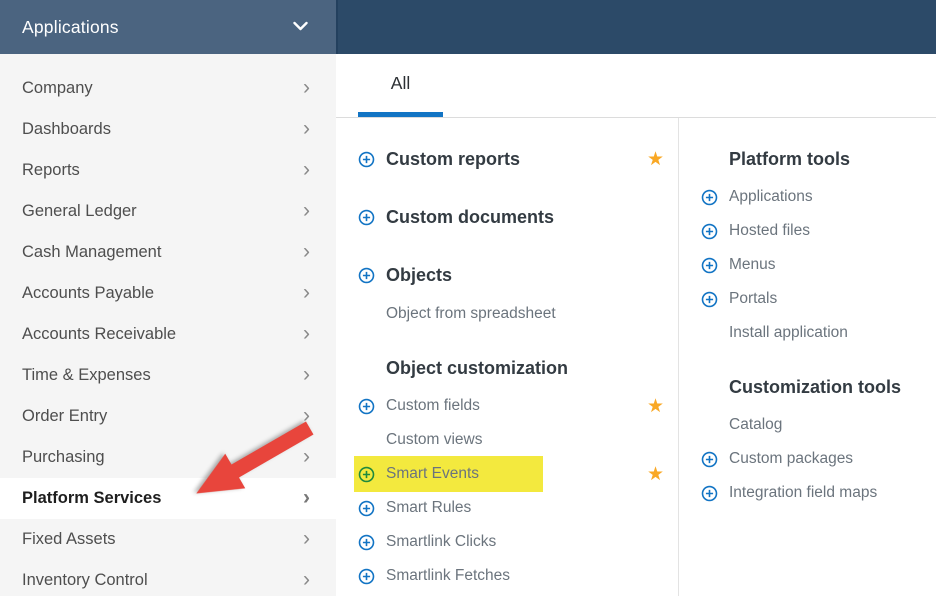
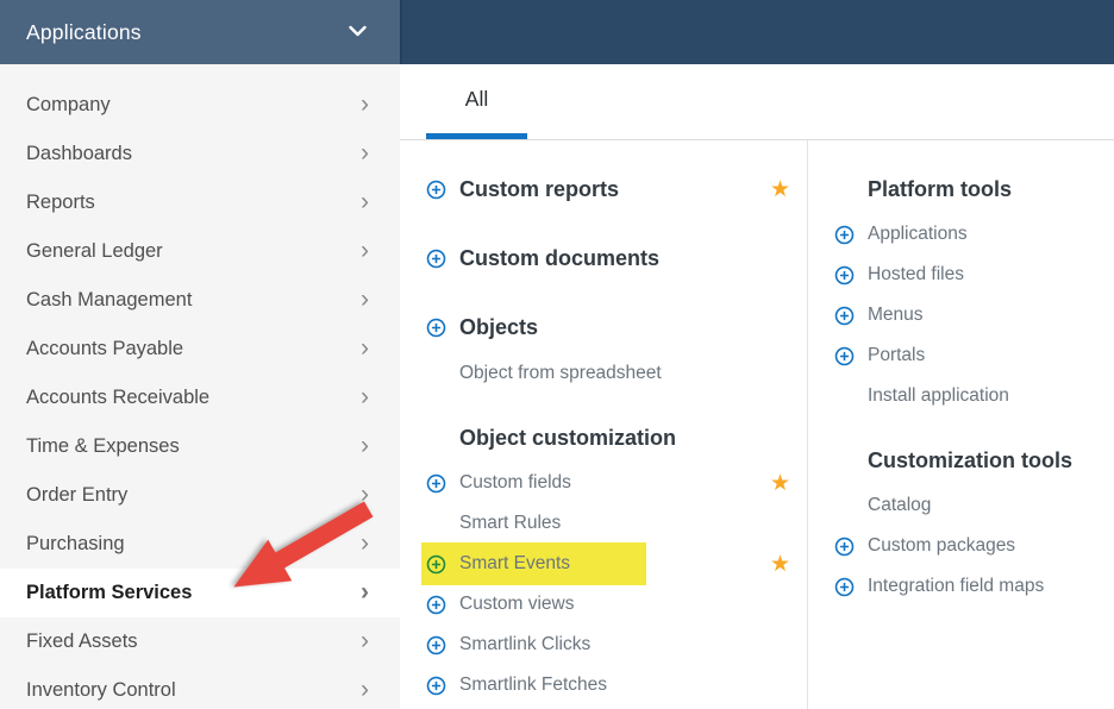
  Applications
  Company
  ›
  Dashboards
  ›
  Reports
  ›
  General Ledger
  ›
  Cash Management
  ›
  Accounts Payable
  ›
  Accounts Receivable
  ›
  Time & Expenses
  ›
  Order Entry
  ›
  Purchasing
  ›
  Platform Services
  ›
  Fixed Assets
  ›
  Inventory Control
  ›
  All
  Custom reports
  ★
  Custom documents
  Objects
  Object from spreadsheet
  Object customization
  Custom fields
  ★
- Custom views
+ Smart Rules
  Smart Events
  ★
- Smart Rules
+ Custom views
  Smartlink Clicks
  Smartlink Fetches
  Platform tools
  Applications
  Hosted files
  Menus
  Portals
  Install application
  Customization tools
  Catalog
  Custom packages
  Integration field maps
